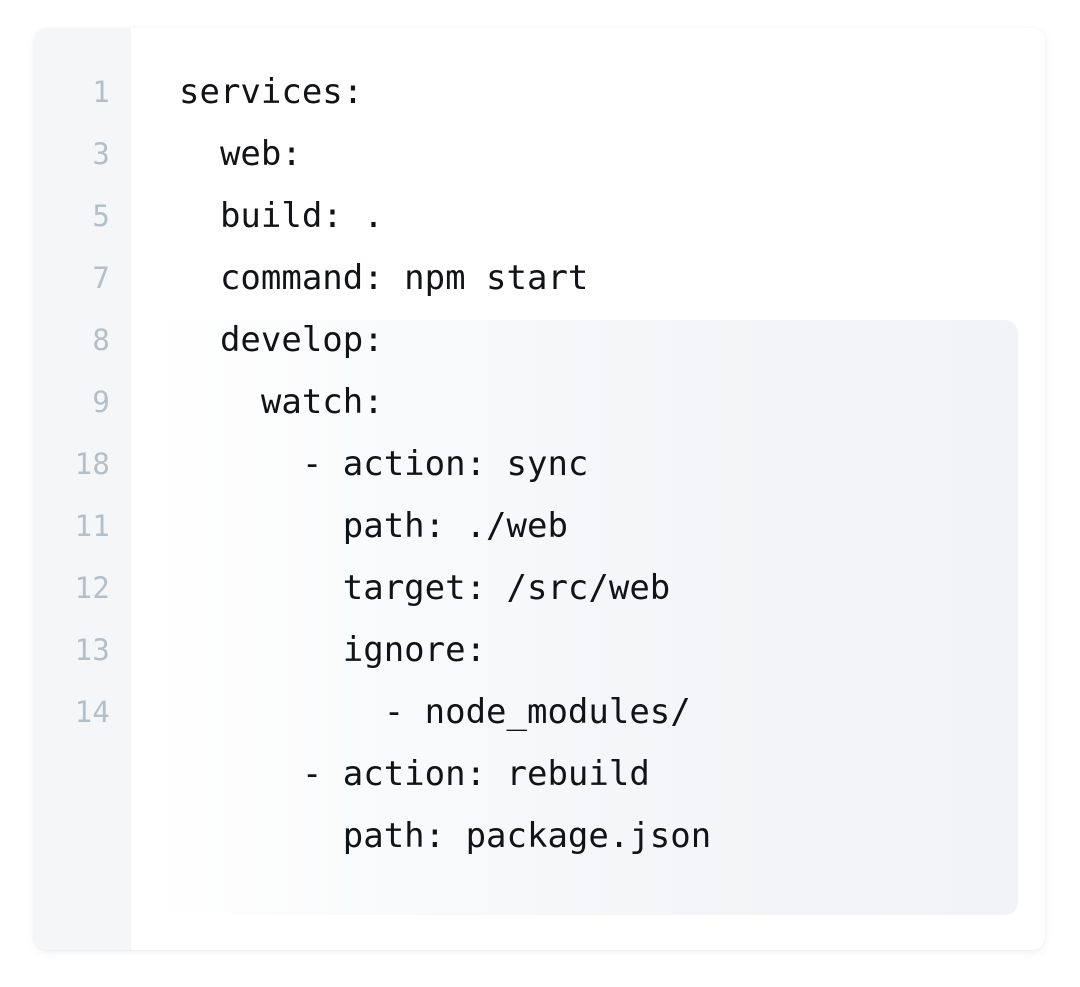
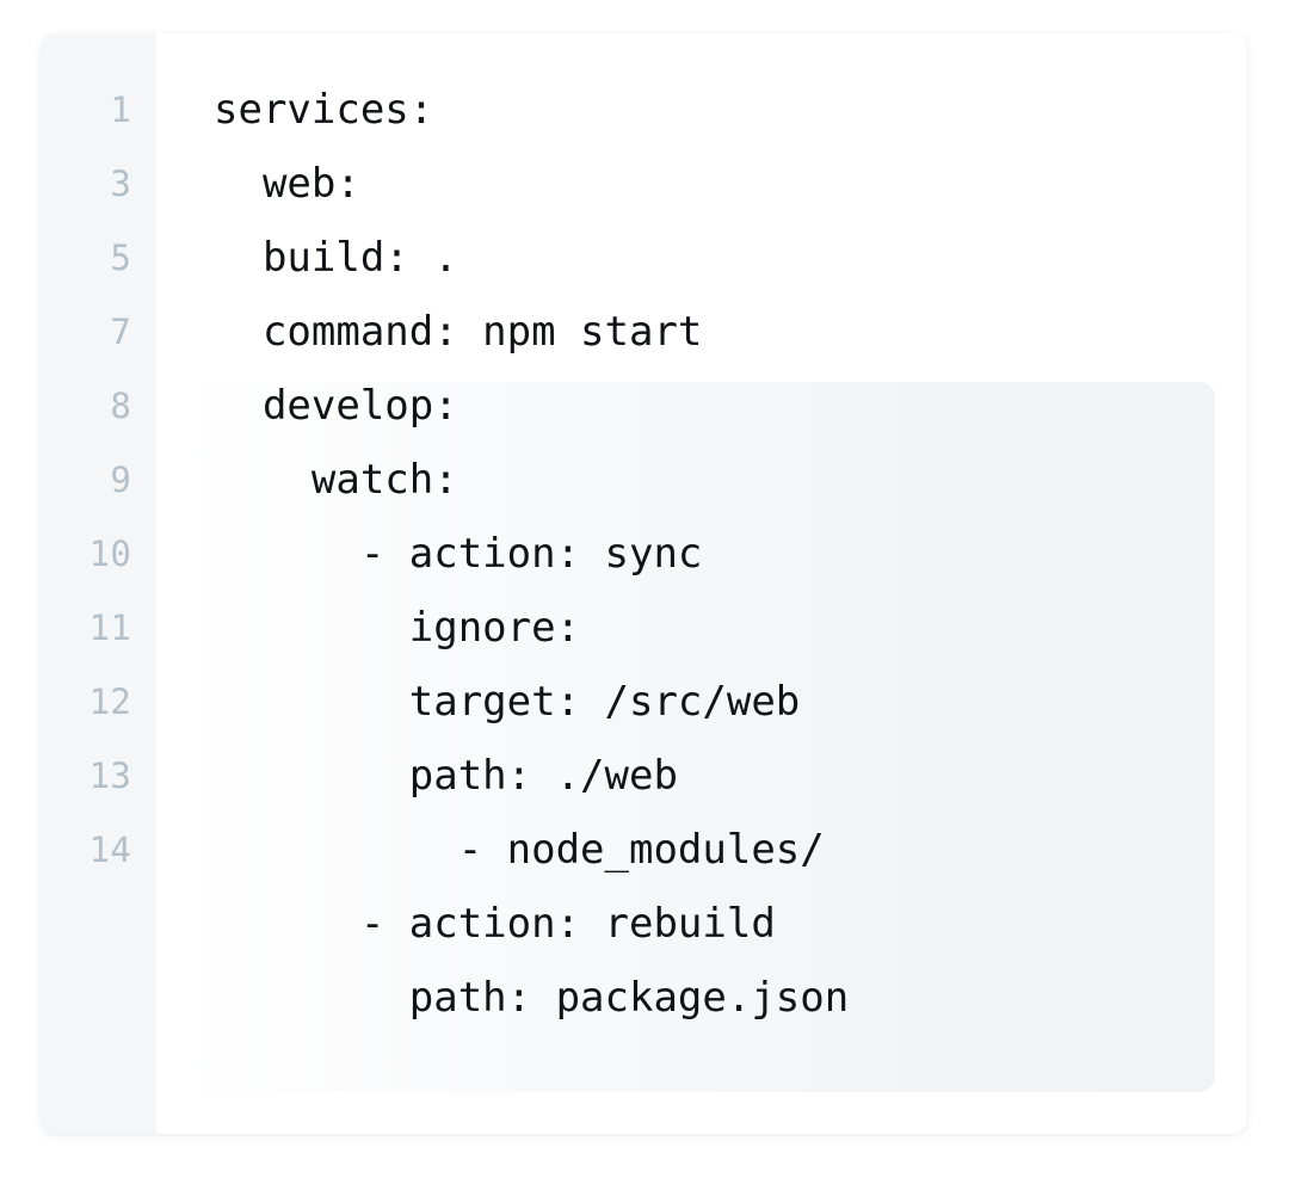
  1
  3
  5
  7
  8
  9
- 18
+ 10
  11
  12
  13
  14
  services:
  web:
  build: .
  command: npm start
  develop:
  watch:
  - action: sync
- path: ./web
+ ignore:
  target: /src/web
- ignore:
+ path: ./web
  - node_modules/
  - action: rebuild
  path: package.json
